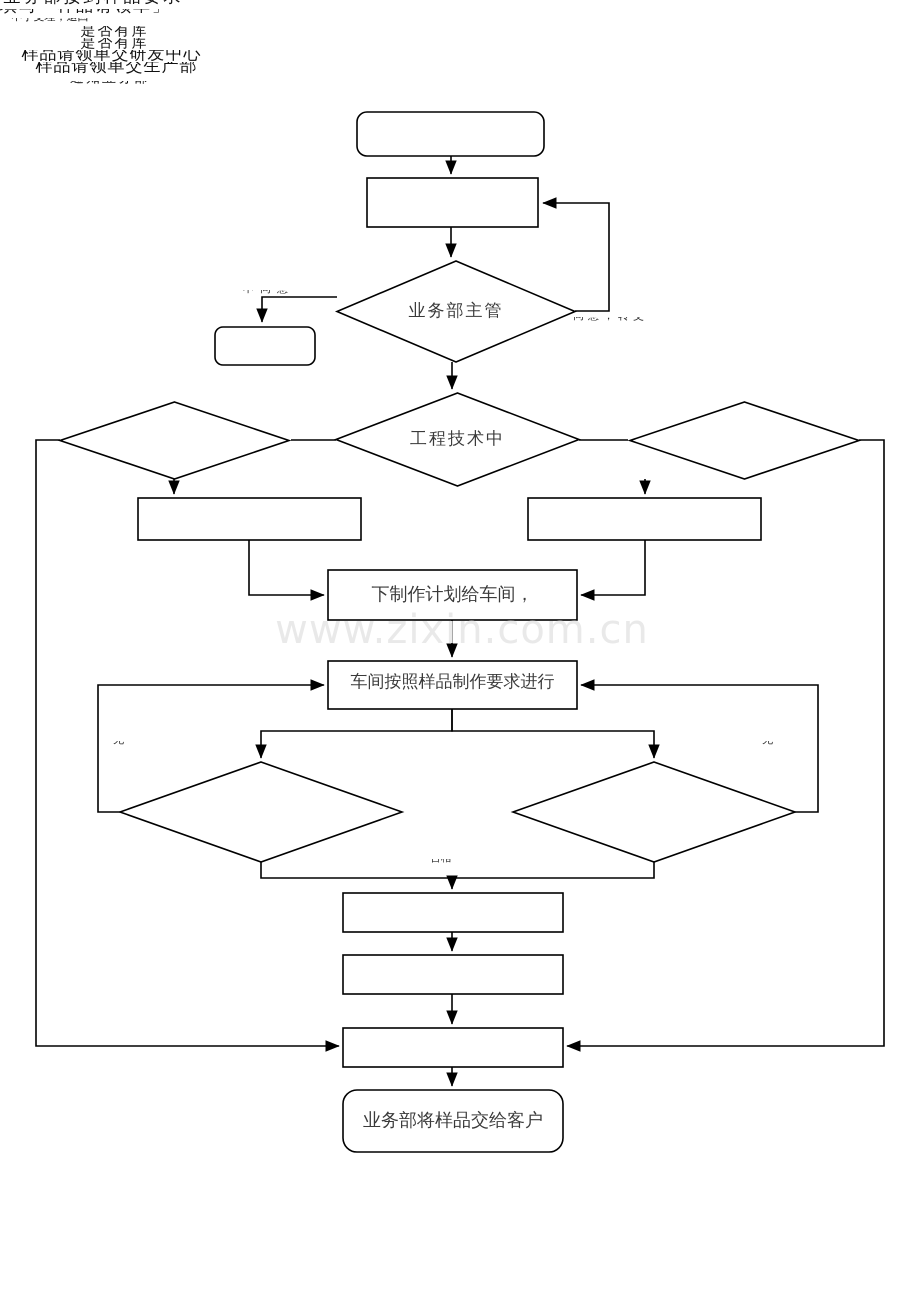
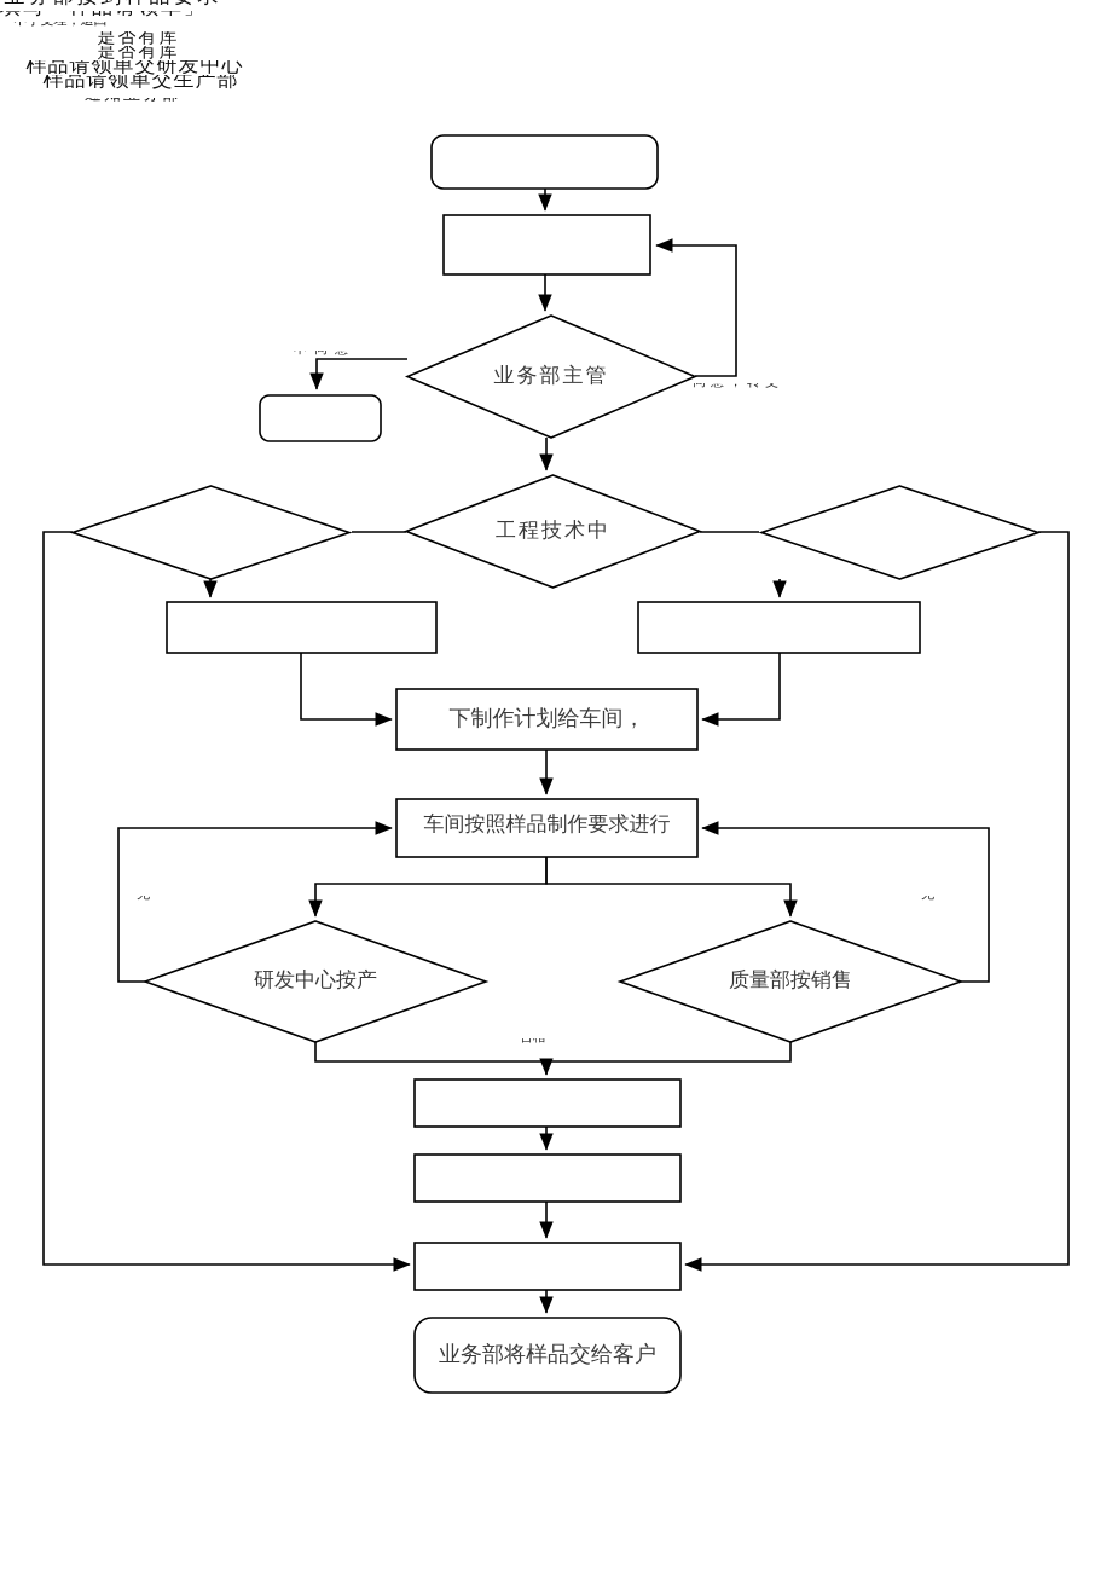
- www.zixin.com.cn
  业务部主管
  工程技术中
  是否有库
  是否有库
  样品请领单交研发中心
  样品请领单交生产部
  下制作计划给车间，
  车间按照样品制作要求进行
+ 研发中心按产
+ 质量部按销售
  业务部将样品交给客户
